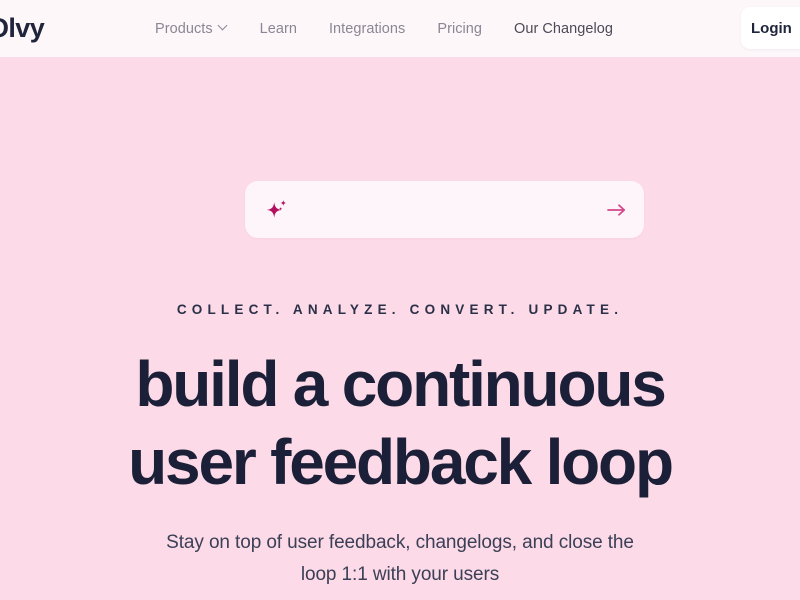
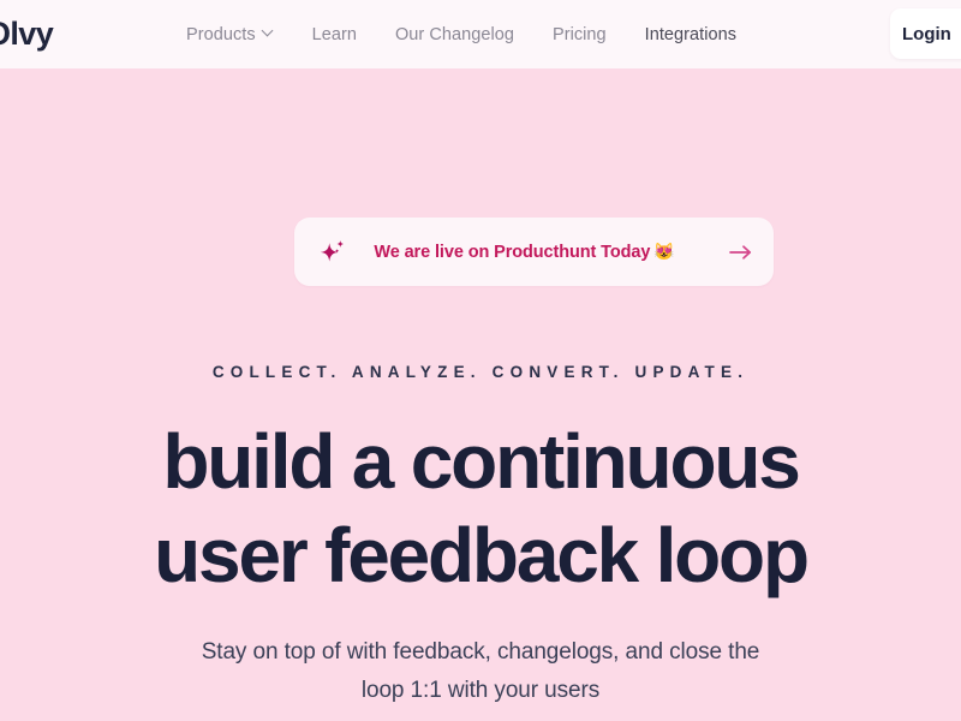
  lvy
  Products
  Learn
- Integrations
+ Our Changelog
  Pricing
- Our Changelog
+ Integrations
  Login
+ We are live on Producthunt Today 😻
  COLLECT. ANALYZE. CONVERT. UPDATE.
  build a continuous
  user feedback loop
- Stay on top of user feedback, changelogs, and close the loop 1:1 with your users
+ Stay on top of with feedback, changelogs, and close the loop 1:1 with your users
